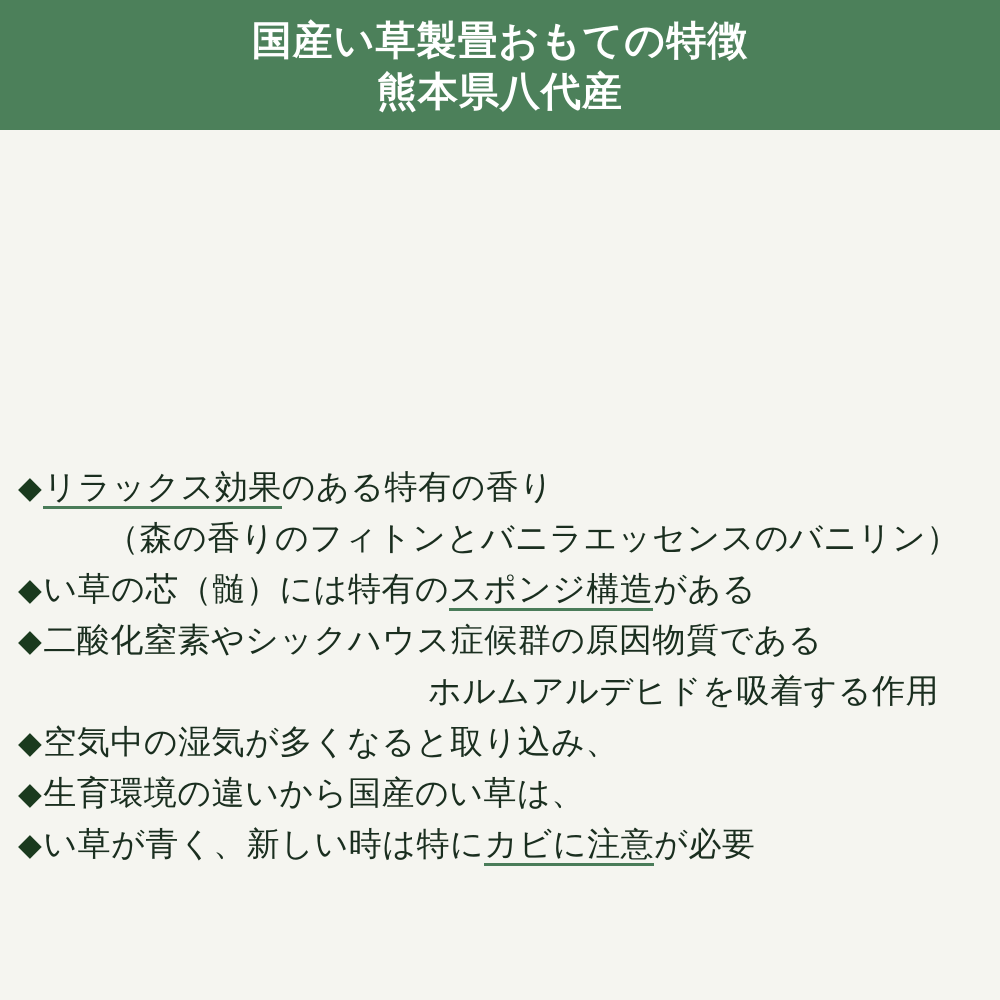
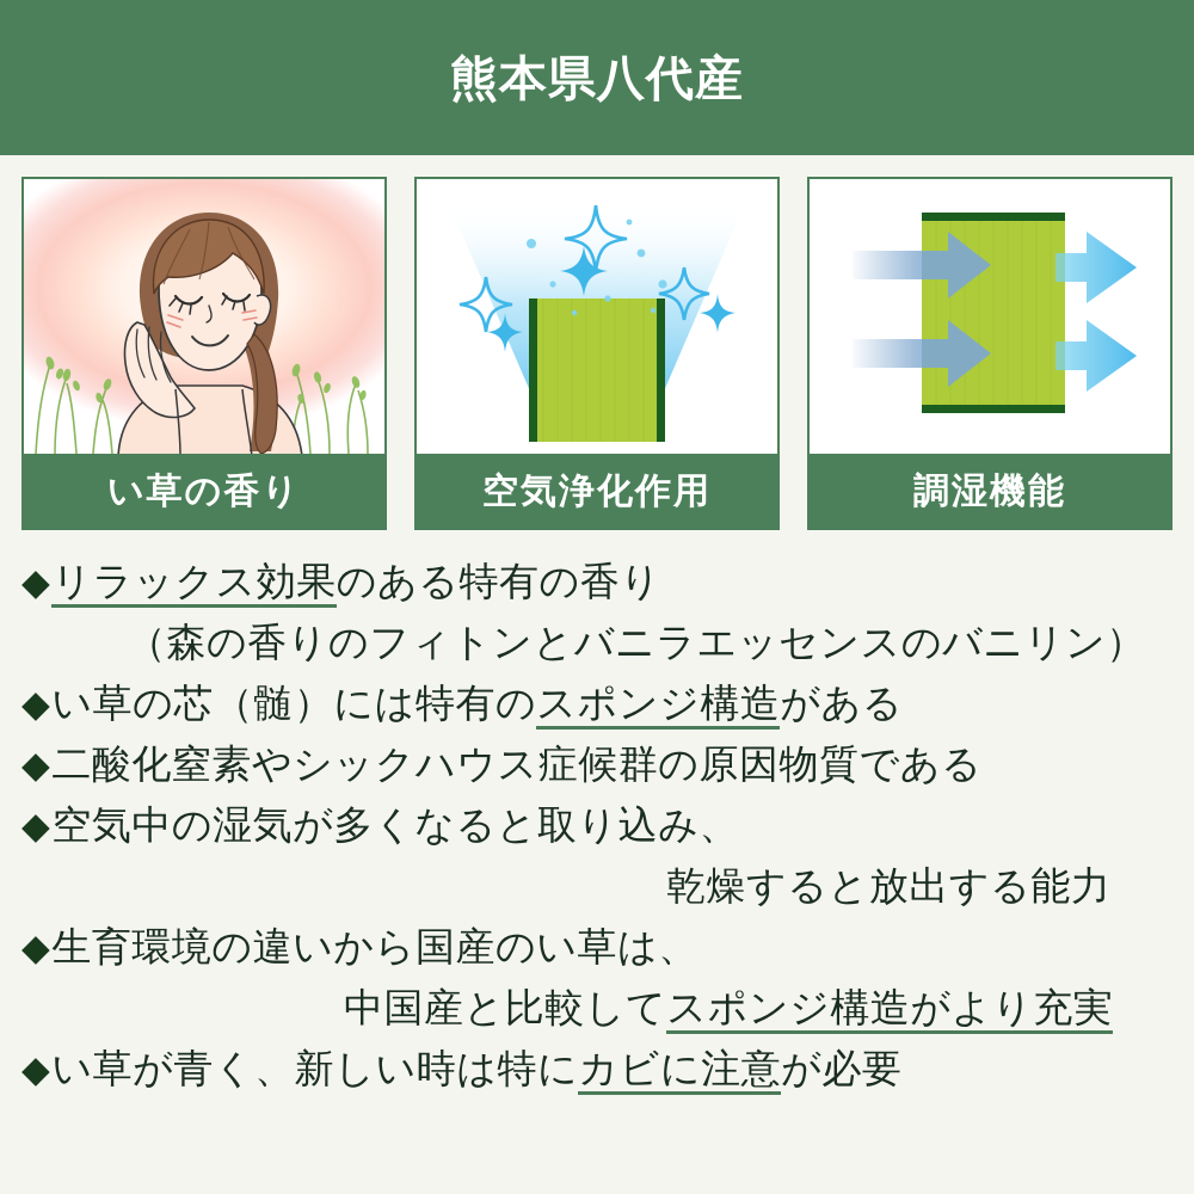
- 国産い草製畳おもての特徴
  熊本県八代産
+ い草の香り
+ 空気浄化作用
+ 調湿機能
  ◆リラックス効果のある特有の香り
  （森の香りのフィトンとバニラエッセンスのバニリン）
  ◆い草の芯（髄）には特有のスポンジ構造がある
  ◆二酸化窒素やシックハウス症候群の原因物質である
- ホルムアルデヒドを吸着する作用
  ◆空気中の湿気が多くなると取り込み、
+ 乾燥すると放出する能力
  ◆生育環境の違いから国産のい草は、
+ 中国産と比較してスポンジ構造がより充実
  ◆い草が青く、新しい時は特にカビに注意が必要
